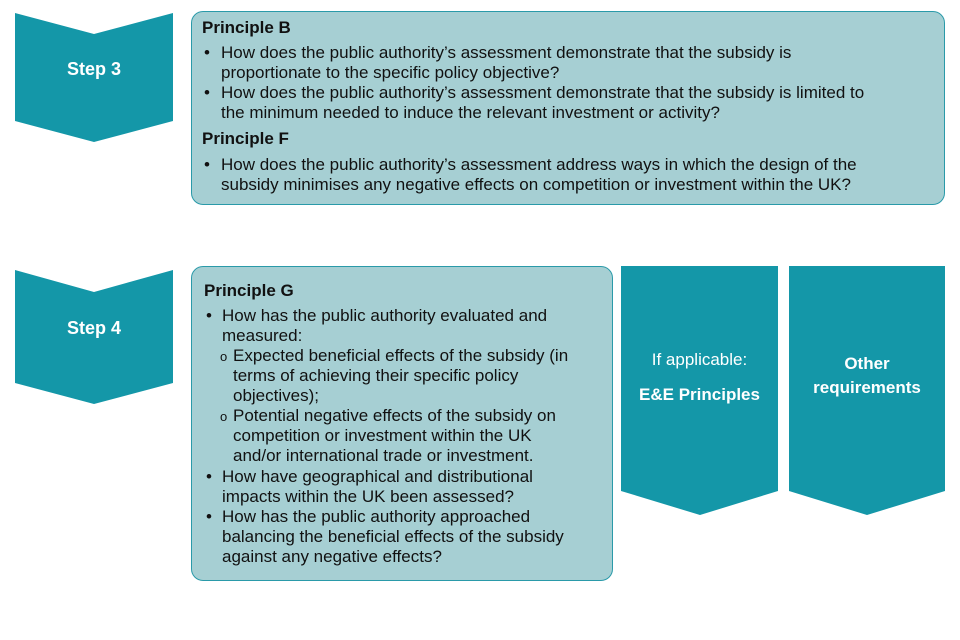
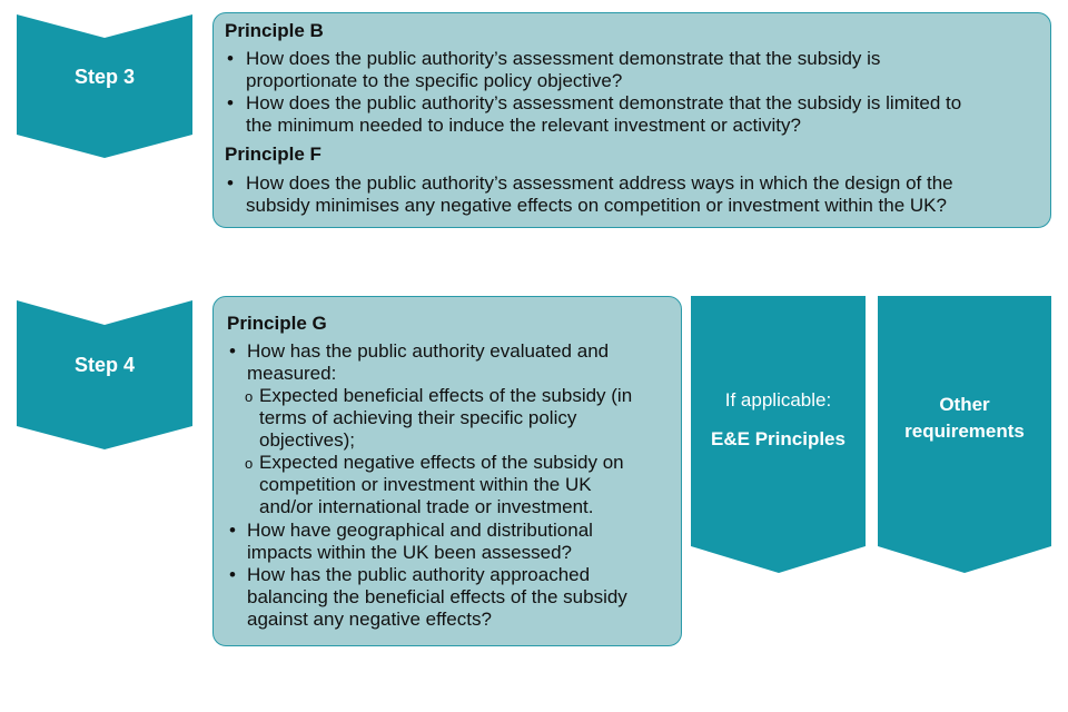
  Step 3
  Principle B
  •
  How does the public authority’s assessment demonstrate that the subsidy is
  proportionate to the specific policy objective?
  •
  How does the public authority’s assessment demonstrate that the subsidy is limited to
  the minimum needed to induce the relevant investment or activity?
  Principle F
  •
  How does the public authority’s assessment address ways in which the design of the
  subsidy minimises any negative effects on competition or investment within the UK?
  Step 4
  Principle G
  •
  How has the public authority evaluated and
  measured:
  o
  Expected beneficial effects of the subsidy (in
  terms of achieving their specific policy
  objectives);
  o
- Potential negative effects of the subsidy on
+ Expected negative effects of the subsidy on
  competition or investment within the UK
  and/or international trade or investment.
  •
  How have geographical and distributional
  impacts within the UK been assessed?
  •
  How has the public authority approached
  balancing the beneficial effects of the subsidy
  against any negative effects?
  If applicable:
  E&E Principles
  Other
  requirements
